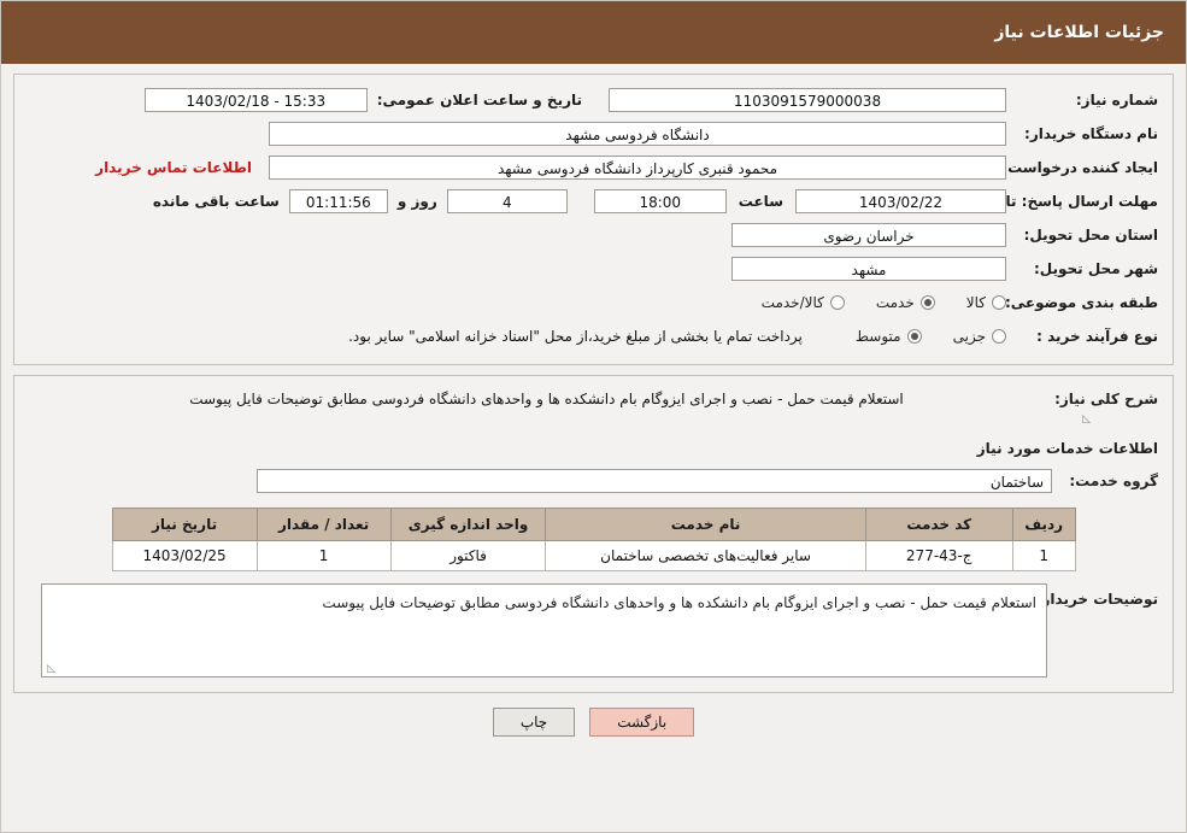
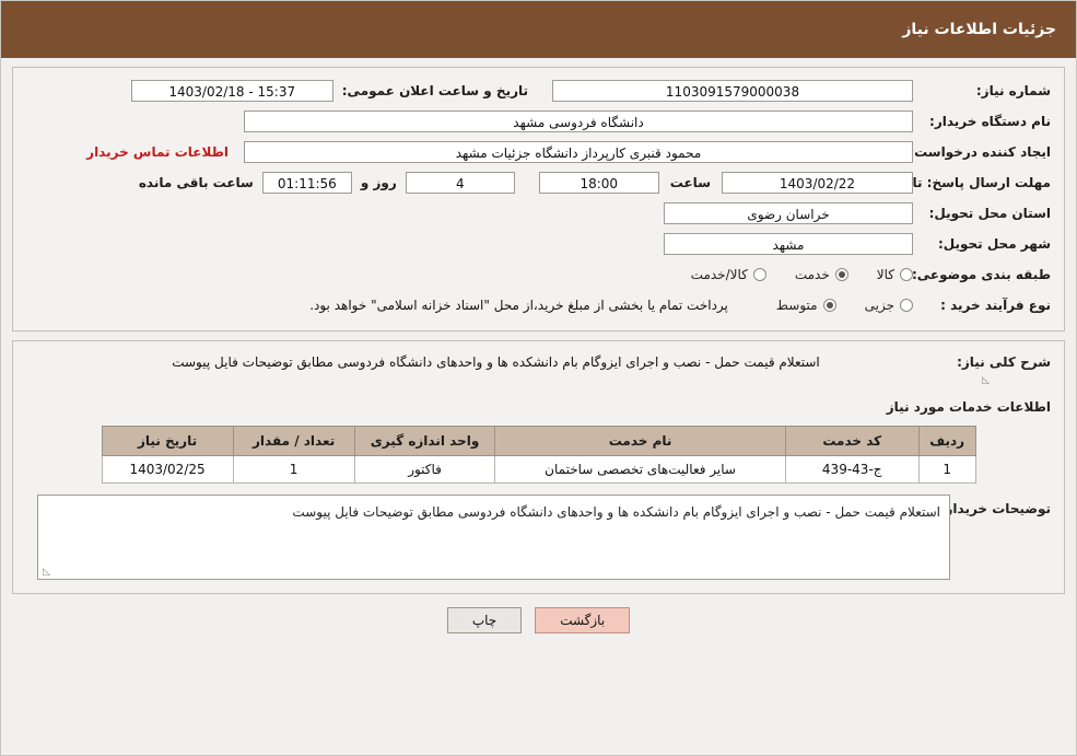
  جزئیات اطلاعات نیاز
  شماره نیاز:
  1103091579000038
  تاریخ و ساعت اعلان عمومی:
- 15:33 - 1403/02/18
+ 15:37 - 1403/02/18
  نام دستگاه خریدار:
  دانشگاه فردوسی مشهد
  ایجاد کننده درخواست
- محمود قنبری کارپرداز دانشگاه فردوسی مشهد
+ محمود قنبری کارپرداز دانشگاه جزئیات مشهد
  اطلاعات تماس خریدار
  مهلت ارسال پاسخ: تا
  1403/02/22
  ساعت
  18:00
  4
  روز و
  01:11:56
  ساعت باقی مانده
  استان محل تحویل:
  خراسان رضوی
  شهر محل تحویل:
  مشهد
  طبقه بندی موضوعی:
  کالا
  خدمت
  کالا/خدمت
  نوع فرآیند خرید :
  جزیی
  متوسط
- پرداخت تمام یا بخشی از مبلغ خرید،از محل "اسناد خزانه اسلامی" سایر بود.
+ پرداخت تمام یا بخشی از مبلغ خرید،از محل "اسناد خزانه اسلامی" خواهد بود.
  شرح کلی نیاز:
  استعلام قیمت حمل - نصب و اجرای ایزوگام بام دانشکده ها و واحدهای دانشگاه فردوسی مطابق توضیحات فایل پیوست
  ◺
  اطلاعات خدمات مورد نیاز
- گروه خدمت:
- ساختمان
  ردیف	کد خدمت	نام خدمت	واحد اندازه گیری	تعداد / مقدار	تاریخ نیاز
- 1	ج-43-277	سایر فعالیتهای تخصصی ساختمان	فاکتور	1	1403/02/25
+ 1	ج-43-439	سایر فعالیتهای تخصصی ساختمان	فاکتور	1	1403/02/25
  توضیحات خریدا
  استعلام قیمت حمل - نصب و اجرای ایزوگام بام دانشکده ها و واحدهای دانشگاه فردوسی مطابق توضیحات فایل پیوست
  ◺
  بازگشت
  چاپ
